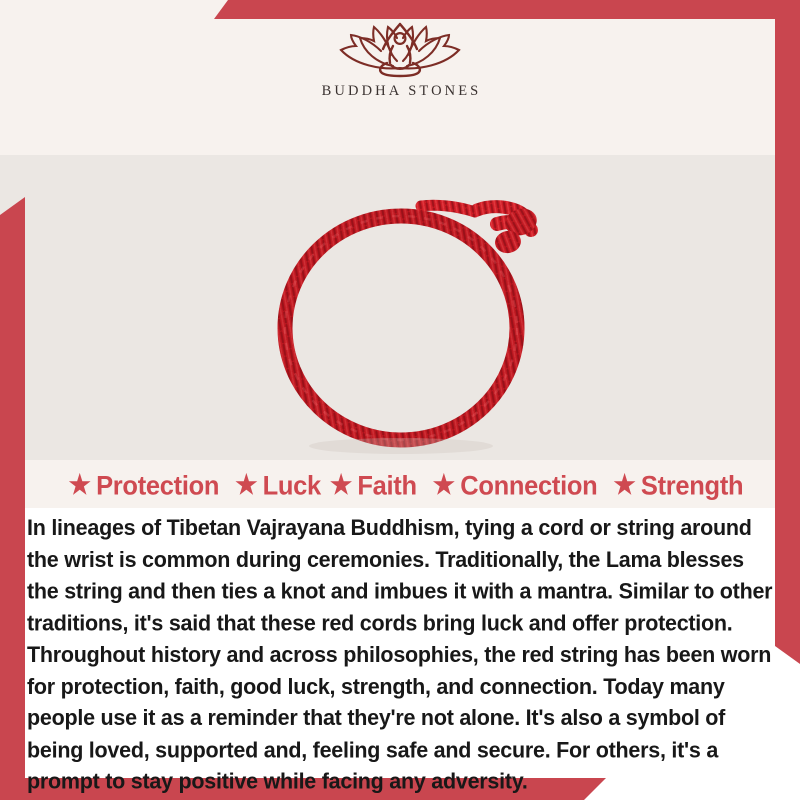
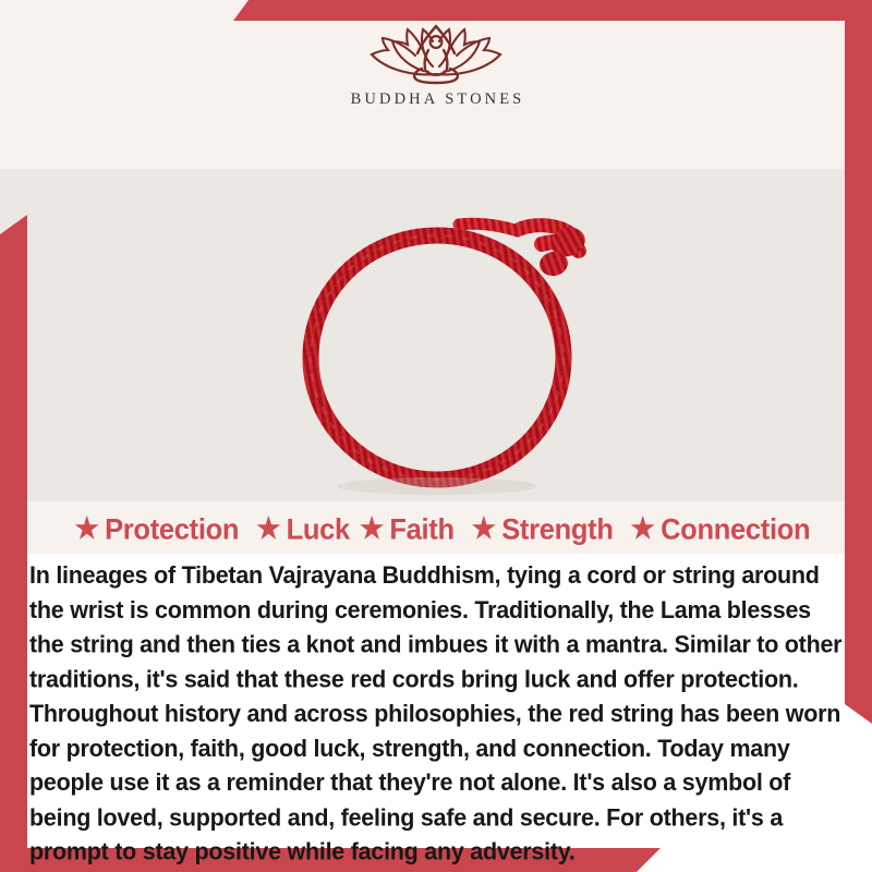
  BUDDHA STONES
  ★
  Protection
  ★
  Luck
  ★
  Faith
  ★
- Connection
+ Strength
  ★
- Strength
+ Connection
  In lineages of Tibetan Vajrayana Buddhism, tying a cord or string around the wrist is common during ceremonies. Traditionally, the Lama blesses the string and then ties a knot and imbues it with a mantra. Similar to other traditions, it's said that these red cords bring luck and offer protection. Throughout history and across philosophies, the red string has been worn for protection, faith, good luck, strength, and connection. Today many people use it as a reminder that they're not alone. It's also a symbol of being loved, supported and, feeling safe and secure. For others, it's a prompt to stay positive while facing any adversity.
